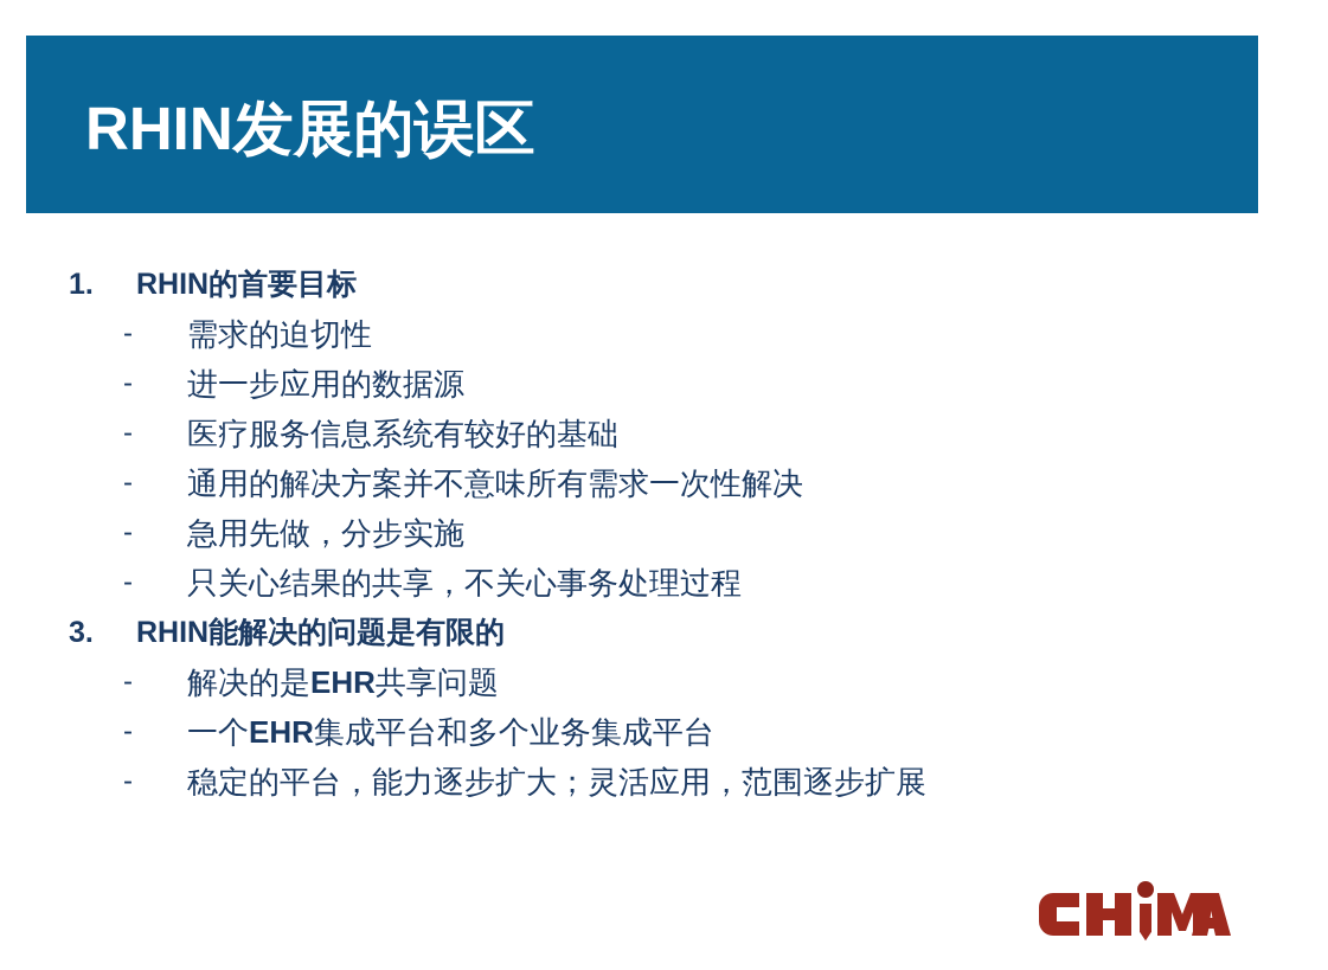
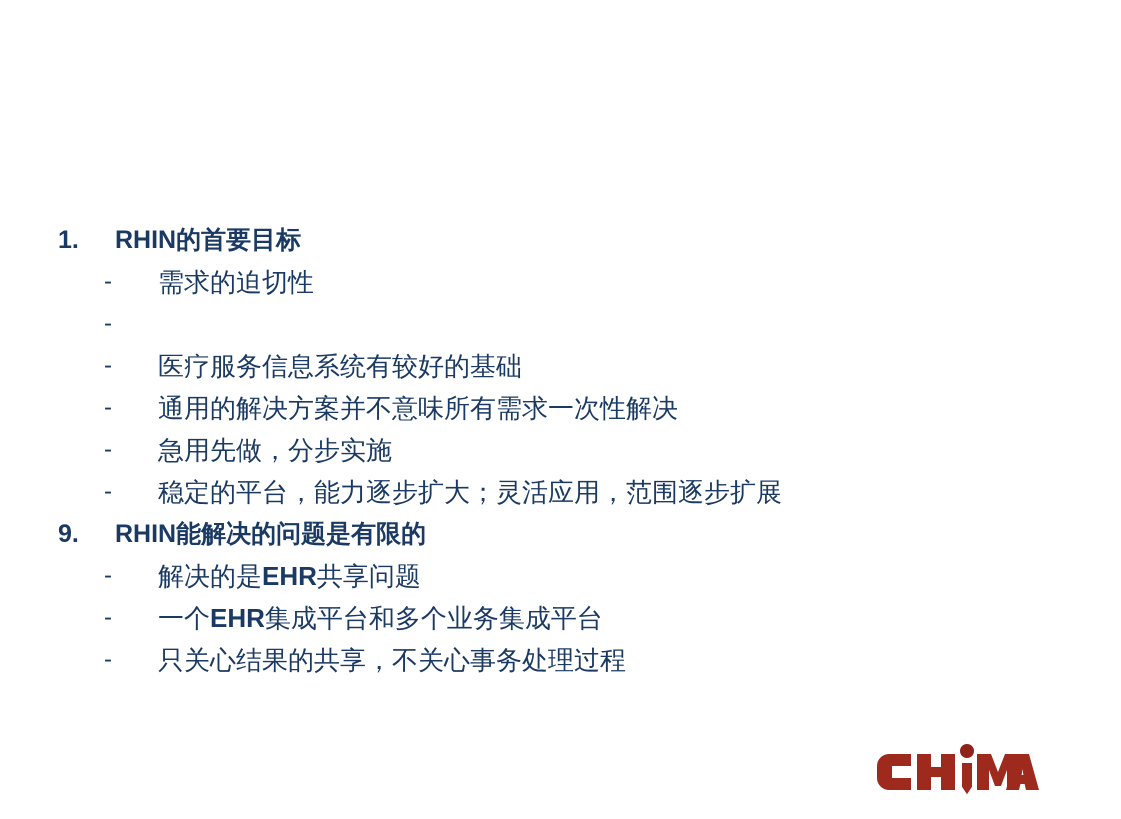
- RHIN发展的误区
  1.
  RHIN的首要目标
  -
  需求的迫切性
  -
- 进一步应用的数据源
  -
  医疗服务信息系统有较好的基础
  -
  通用的解决方案并不意味所有需求一次性解决
  -
  急用先做，分步实施
  -
- 只关心结果的共享，不关心事务处理过程
+ 稳定的平台，能力逐步扩大；灵活应用，范围逐步扩展
- 3.
+ 9.
  RHIN能解决的问题是有限的
  -
  解决的是EHR共享问题
  -
  一个EHR集成平台和多个业务集成平台
  -
- 稳定的平台，能力逐步扩大；灵活应用，范围逐步扩展
+ 只关心结果的共享，不关心事务处理过程
